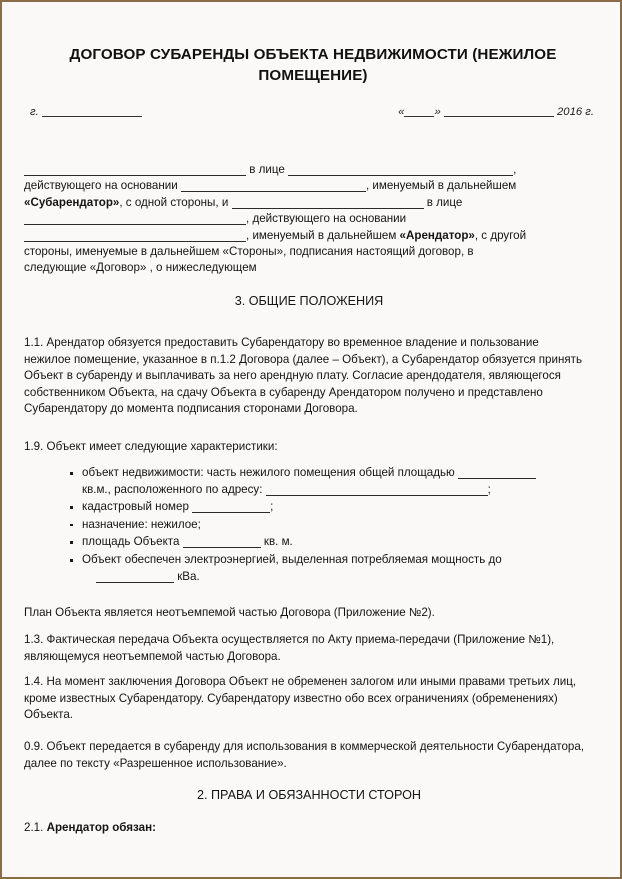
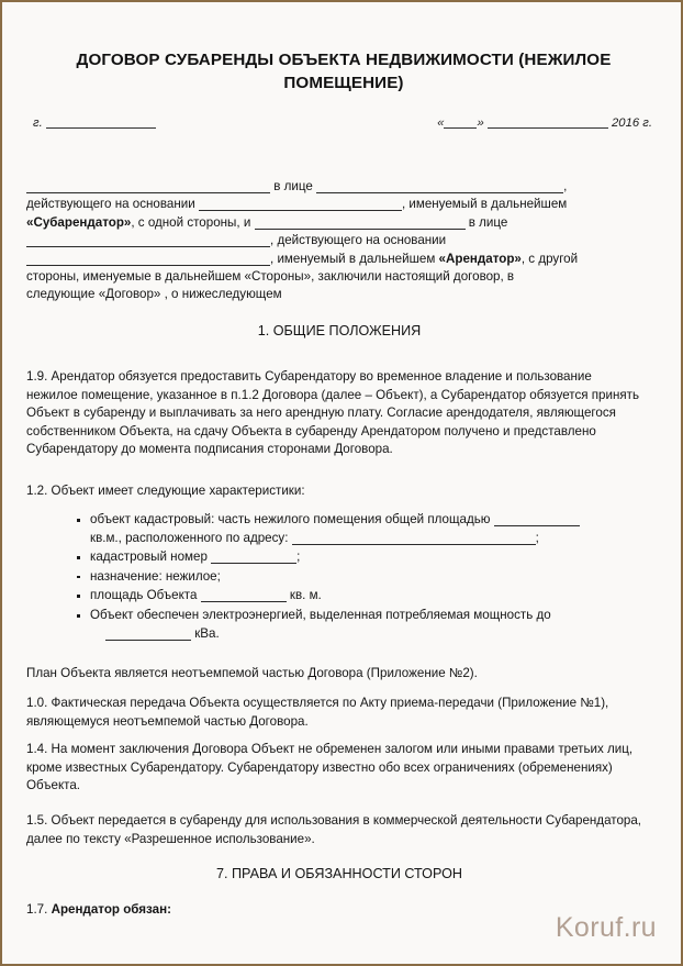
  ДОГОВОР СУБАРЕНДЫ ОБЪЕКТА НЕДВИЖИМОСТИ (НЕЖИЛОЕ ПОМЕЩЕНИЕ)
  г.
  « » 2016 г.
  в лице ,
  действующего на основании , именуемый в дальнейшем
  «Субарендатор», с одной стороны, и в лице
  , действующего на основании
  , именуемый в дальнейшем «Арендатор», с другой
- стороны, именуемые в дальнейшем «Стороны», подписания настоящий договор, в
+ стороны, именуемые в дальнейшем «Стороны», заключили настоящий договор, в
  следующие «Договор» , о нижеследующем
- 3. ОБЩИЕ ПОЛОЖЕНИЯ
+ 1. ОБЩИЕ ПОЛОЖЕНИЯ
- 1.1. Арендатор обязуется предоставить Субарендатору во временное владение и пользование нежилое помещение, указанное в п.1.2 Договора (далее – Объект), а Субарендатор обязуется принять Объект в субаренду и выплачивать за него арендную плату. Согласие арендодателя, являющегося собственником Объекта, на сдачу Объекта в субаренду Арендатором получено и представлено Субарендатору до момента подписания сторонами Договора.
+ 1.9. Арендатор обязуется предоставить Субарендатору во временное владение и пользование нежилое помещение, указанное в п.1.2 Договора (далее – Объект), а Субарендатор обязуется принять Объект в субаренду и выплачивать за него арендную плату. Согласие арендодателя, являющегося собственником Объекта, на сдачу Объекта в субаренду Арендатором получено и представлено Субарендатору до момента подписания сторонами Договора.
- 1.9. Объект имеет следующие характеристики:
+ 1.2. Объект имеет следующие характеристики:
- объект недвижимости: часть нежилого помещения общей площадью
+ объект кадастровый: часть нежилого помещения общей площадью
  кв.м., расположенного по адресу: ;
  кадастровый номер ;
  назначение: нежилое;
  площадь Объекта кв. м.
  Объект обеспечен электроэнергией, выделенная потребляемая мощность до
  кВа.
  План Объекта является неотъемпемой частью Договора (Приложение №2).
- 1.3. Фактическая передача Объекта осуществляется по Акту приема-передачи (Приложение №1), являющемуся неотъемпемой частью Договора.
+ 1.0. Фактическая передача Объекта осуществляется по Акту приема-передачи (Приложение №1), являющемуся неотъемпемой частью Договора.
  1.4. На момент заключения Договора Объект не обременен залогом или иными правами третьих лиц, кроме известных Субарендатору. Субарендатору известно обо всех ограничениях (обременениях) Объекта.
- 0.9. Объект передается в субаренду для использования в коммерческой деятельности Субарендатора, далее по тексту «Разрешенное использование».
+ 1.5. Объект передается в субаренду для использования в коммерческой деятельности Субарендатора, далее по тексту «Разрешенное использование».
- 2. ПРАВА И ОБЯЗАННОСТИ СТОРОН
+ 7. ПРАВА И ОБЯЗАННОСТИ СТОРОН
- 2.1. Арендатор обязан:
+ 1.7. Арендатор обязан:
+ Koruf.ru
